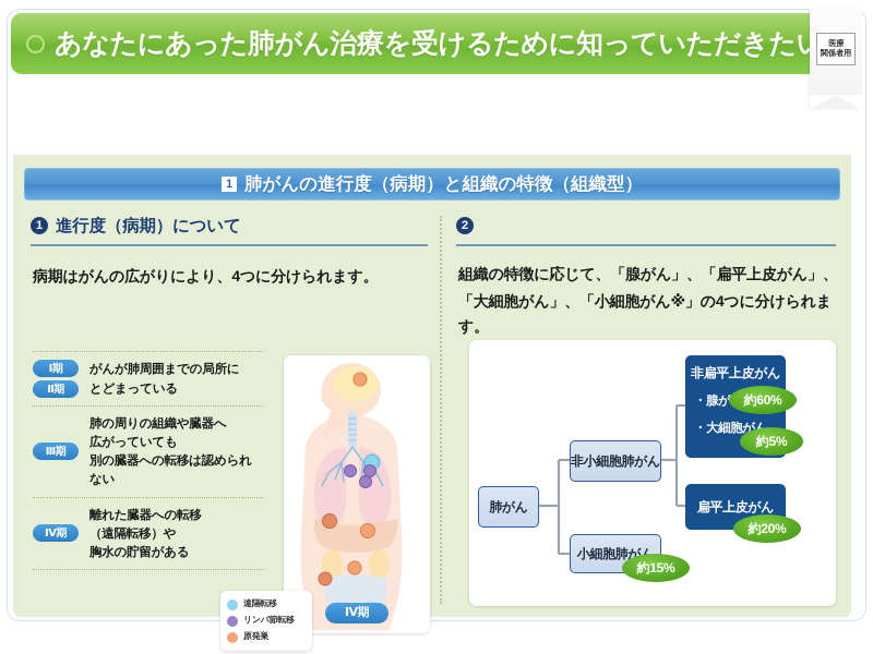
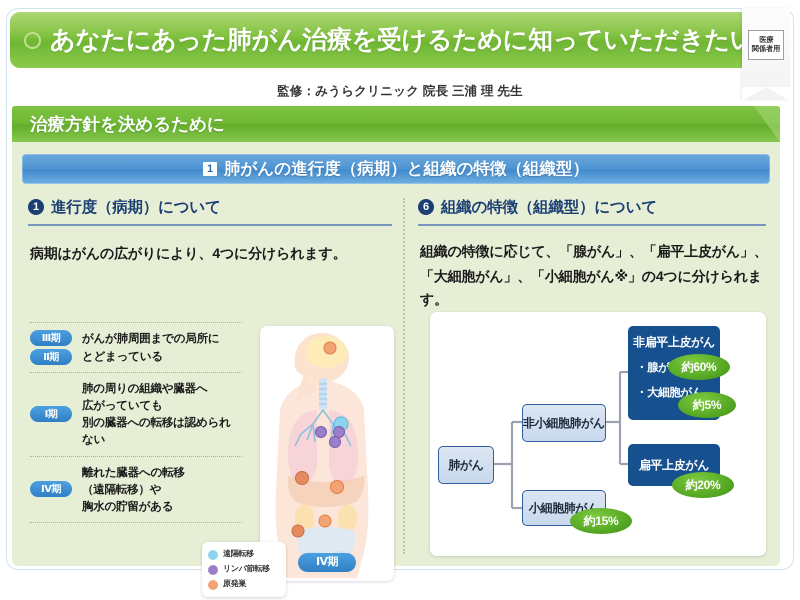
  あなたにあった肺がん治療を受けるために知っていただきた
  医療
  関係者用
+ 監修：みうらクリニック 院長 三浦 理 先生
+ 治療方針を決めるために
  1
  肺がんの進行度（病期）と組織の特徴（組織型）
  1
  進行度（病期）について
  病期はがんの広がりにより、4つに分けられます。
- Ⅰ期
+ Ⅲ期
  Ⅱ期
  がんが肺周囲までの局所に
  とどまっている
- Ⅲ期
+ Ⅰ期
  肺の周りの組織や臓器へ
  広がっていても
  別の臓器への転移は認められない
  Ⅳ期
  離れた臓器への転移
  （遠隔転移）や
  胸水の貯留がある
  Ⅳ期
  遠隔転移
  リンパ節転移
  原発巣
- 2
+ 6
+ 組織の特徴（組織型）について
  組織の特徴に応じて、「腺がん」、「扁平上皮がん」、
  「大細胞がん」、「小細胞がん※」の4つに分けられます。
  肺がん
  非小細胞肺がん
  小細胞肺が
  扁平上皮がん
  非扁平上皮がん
  ・腺が
  ・大細胞が
  約60%
  約5%
  約20%
  約15%
